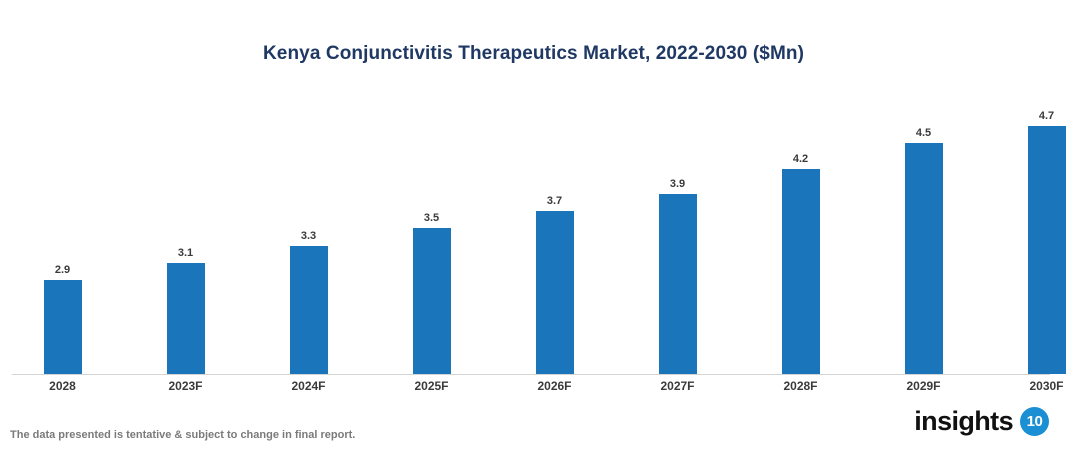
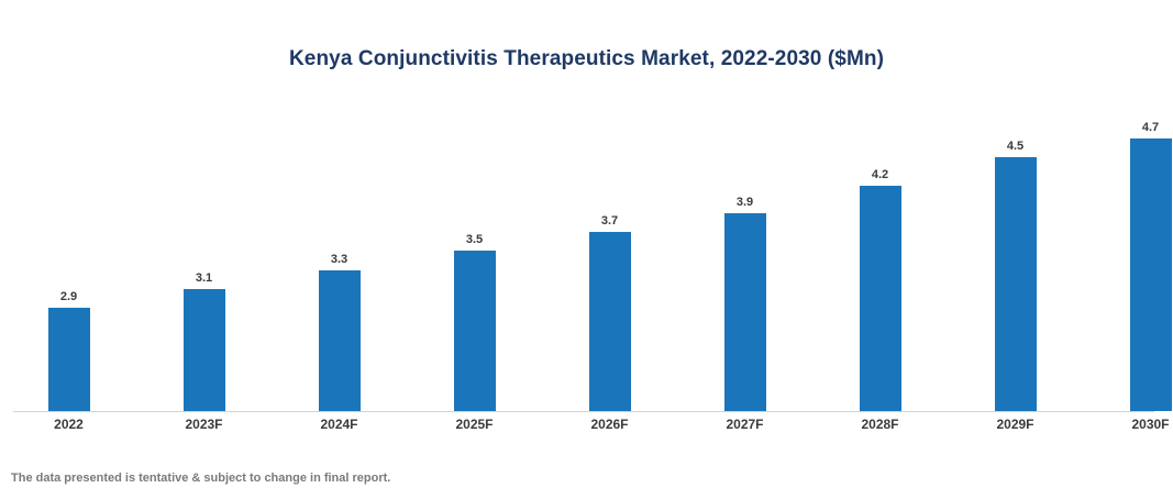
  Kenya Conjunctivitis Therapeutics Market, 2022-2030 ($Mn)
  2.9
  3.1
  3.3
  3.5
  3.7
  3.9
  4.2
  4.5
  4.7
- 2028
+ 2022
  2023F
  2024F
  2025F
  2026F
  2027F
  2028F
  2029F
  2030F
  The data presented is tentative & subject to change in final report.
- insights
- 10
